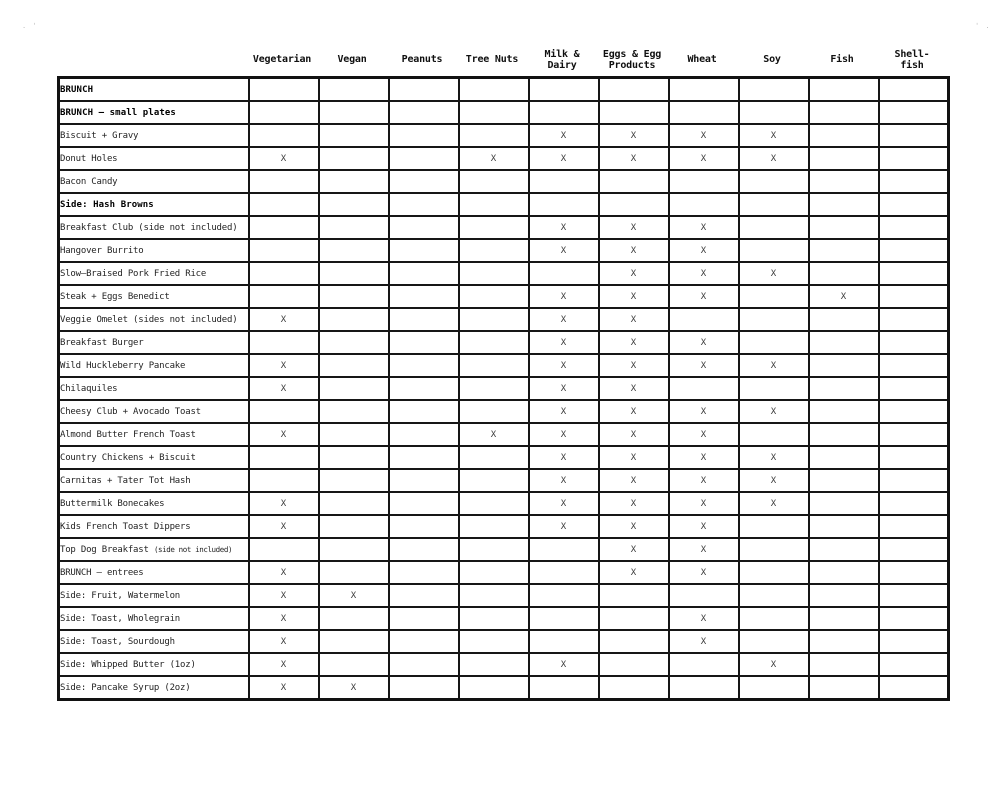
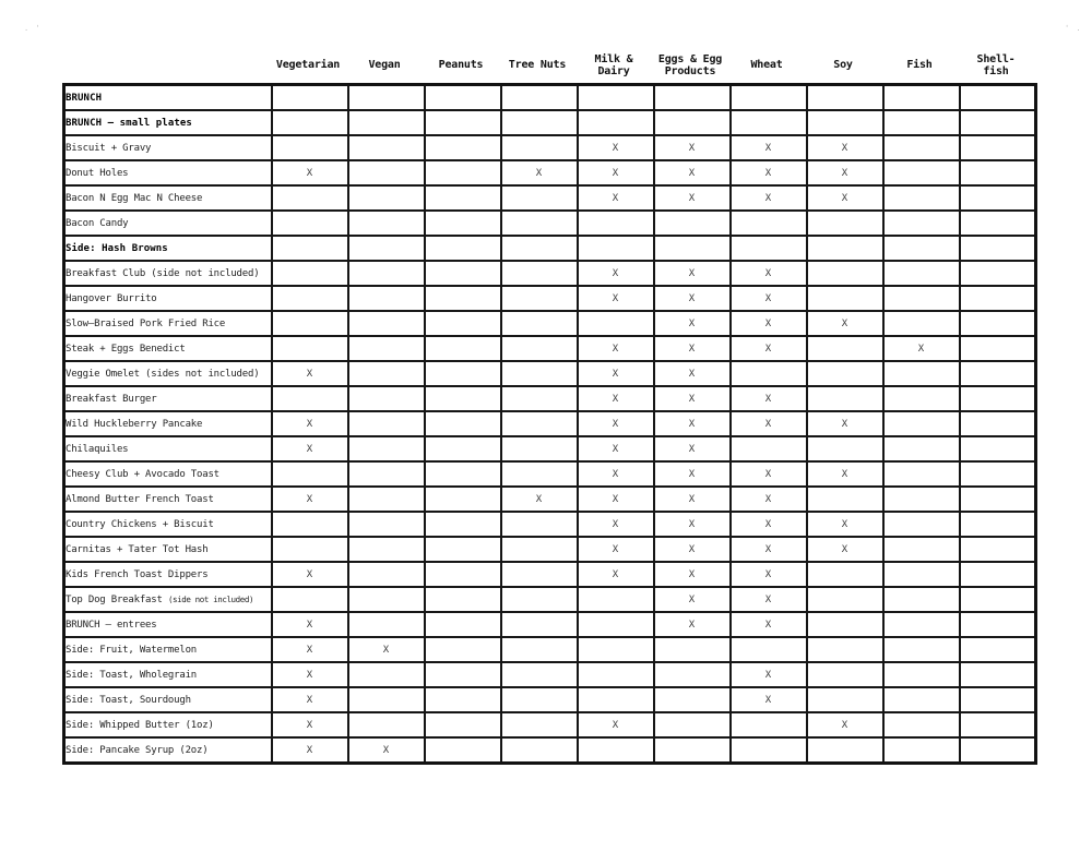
  . '
  ' .
  Vegetarian
  Vegan
  Peanuts
  Tree Nuts
  Milk &
  Dairy
  Eggs & Egg
  Products
  Wheat
  Soy
  Fish
  Shell-
  fish
  BRUNCH
  BRUNCH – small plates
  Biscuit + Gravy					X	X	X	X
  Donut Holes	X			X	X	X	X	X
+ Bacon N Egg Mac N Cheese					X	X	X	X
  Bacon Candy
  Side: Hash Browns
  Breakfast Club (side not included)					X	X	X
  Hangover Burrito					X	X	X
  Slow–Braised Pork Fried Rice						X	X	X
  Steak + Eggs Benedict					X	X	X		X
  Veggie Omelet (sides not included)	X				X	X
  Breakfast Burger					X	X	X
  Wild Huckleberry Pancake	X				X	X	X	X
  Chilaquiles	X				X	X
  Cheesy Club + Avocado Toast					X	X	X	X
  Almond Butter French Toast	X			X	X	X	X
  Country Chickens + Biscuit					X	X	X	X
  Carnitas + Tater Tot Hash					X	X	X	X
- Buttermilk Bonecakes	X				X	X	X	X
  Kids French Toast Dippers	X				X	X	X
  Top Dog Breakfast (side not included)						X	X
  BRUNCH – entrees	X					X	X
  Side: Fruit, Watermelon	X	X
  Side: Toast, Wholegrain	X						X
  Side: Toast, Sourdough	X						X
  Side: Whipped Butter (1oz)	X				X			X
  Side: Pancake Syrup (2oz)	X	X
